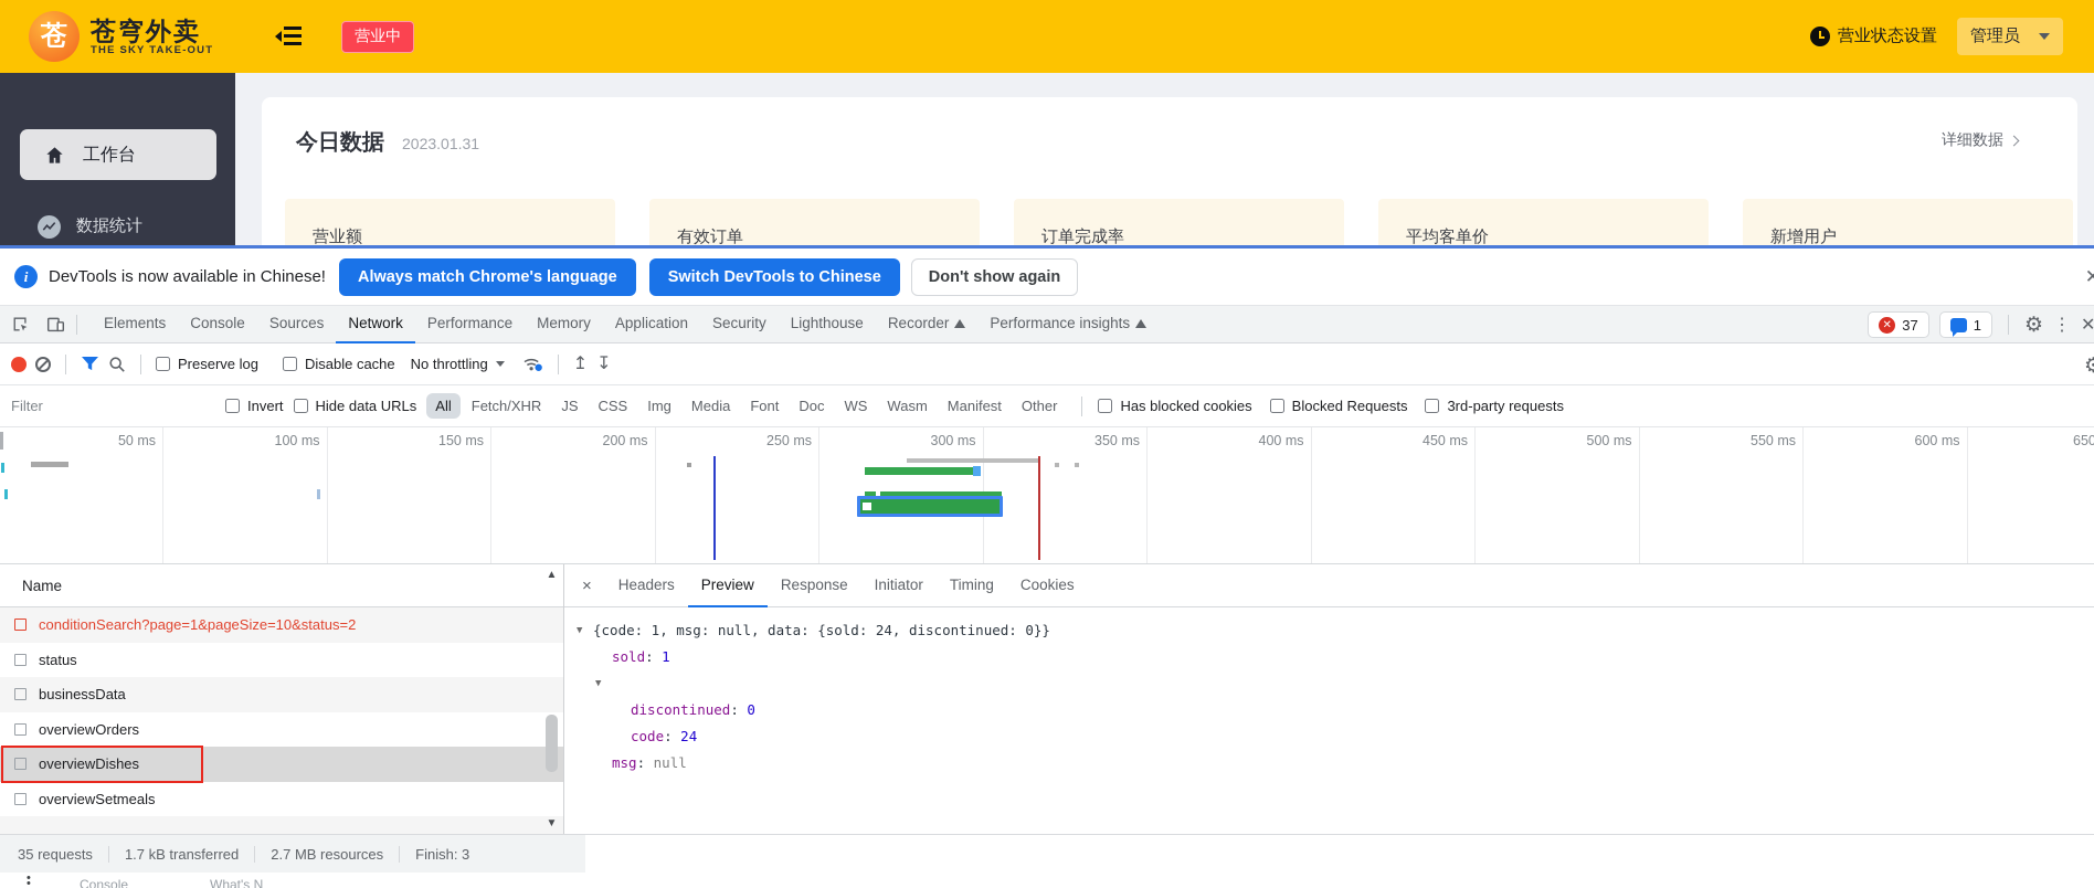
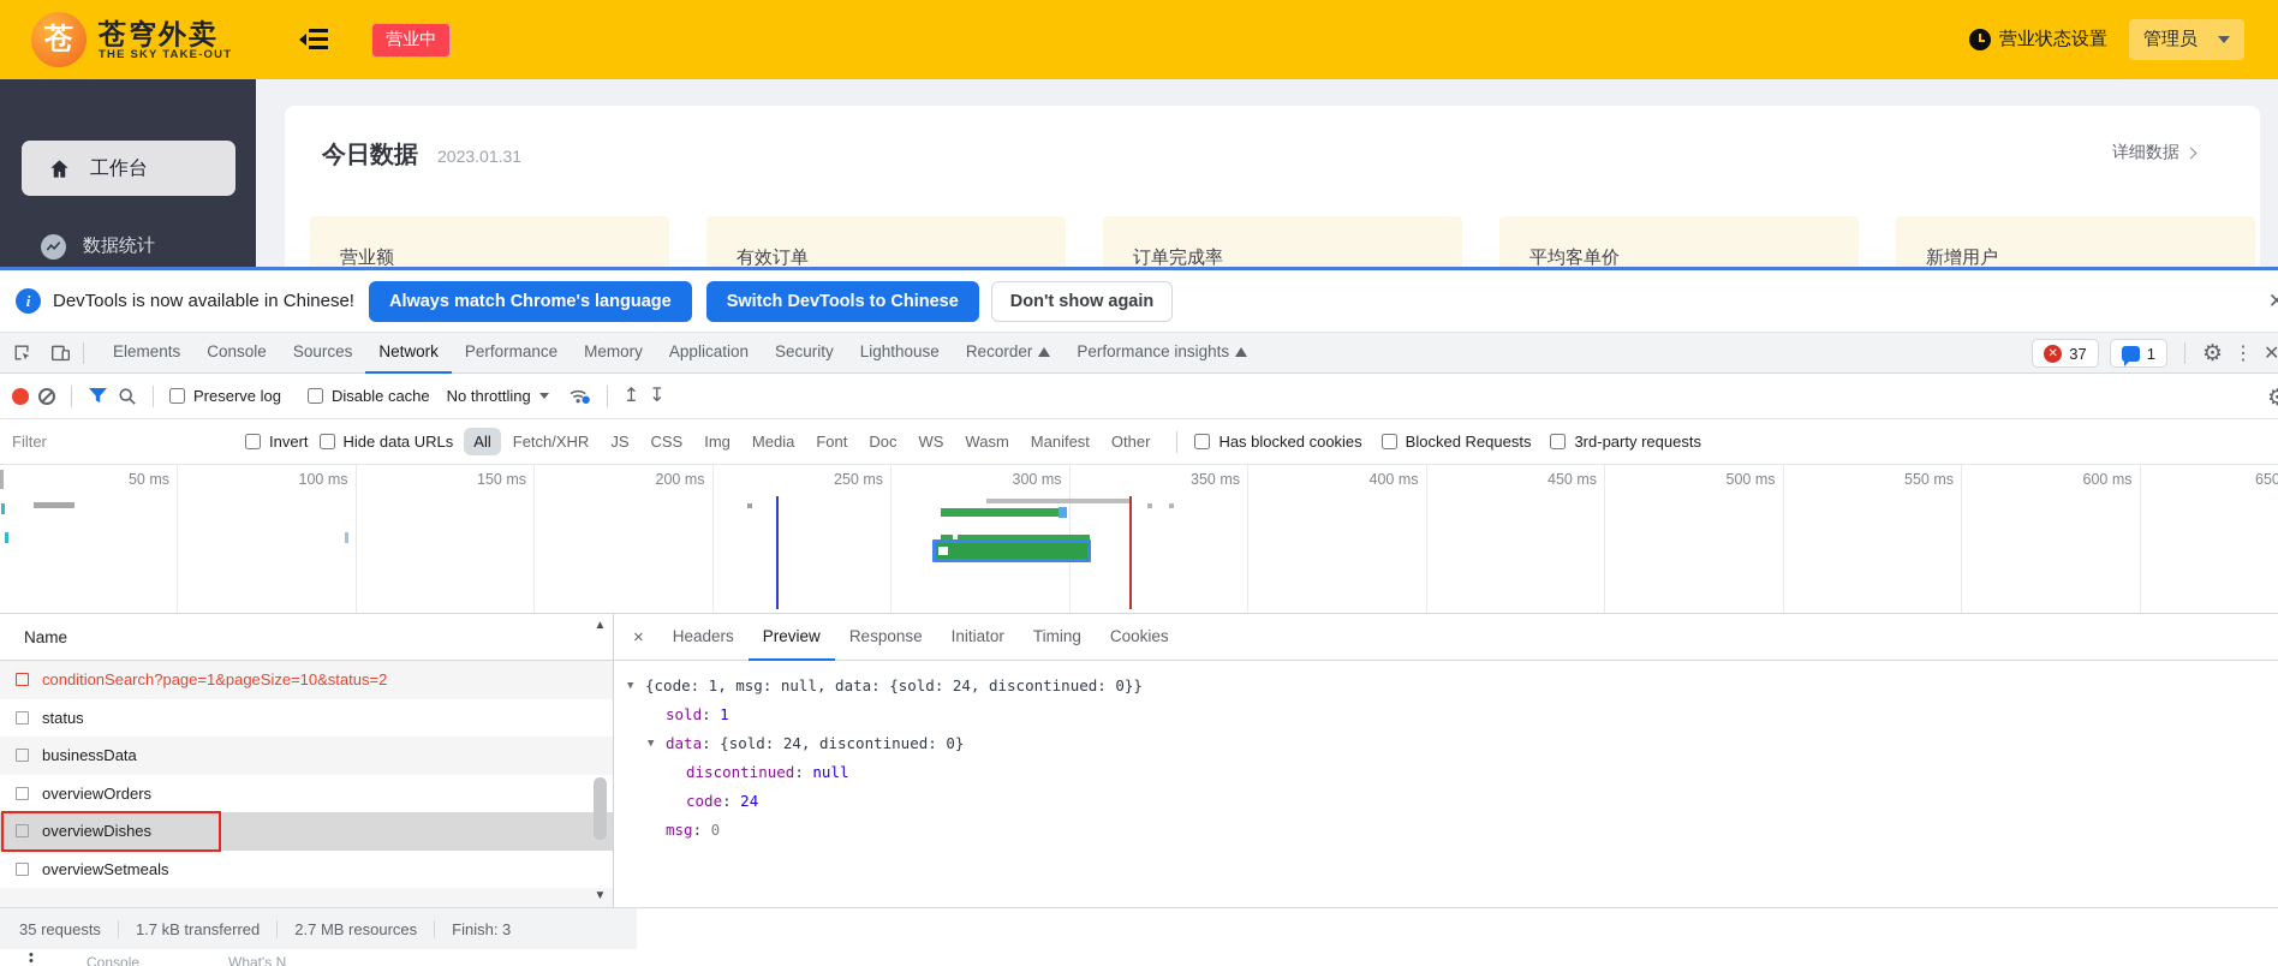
  苍
  苍穹外卖
  THE SKY TAKE-OUT
  营业中
  营业状态设置
  管理员
  工作台
  数据统计
  今日数据
  2023.01.31
  详细数据
  营业额
  有效订单
  订单完成率
  平均客单价
  新增用户
  i
  DevTools is now available in Chinese!
  Always match Chrome's language
  Switch DevTools to Chinese
  Don't show again
  ✕
  Elements
  Console
  Sources
  Network
  Performance
  Memory
  Application
  Security
  Lighthouse
  Recorder
  Performance insights
  ✕
  37
  1
  ⚙
  ⋮
  ✕
  Preserve log
  Disable cache
  No throttling
  ↥
  ↧
  ⚙
  Filter
  Invert
  Hide data URLs
  All
  Fetch/XHR
  JS
  CSS
  Img
  Media
  Font
  Doc
  WS
  Wasm
  Manifest
  Other
  Has blocked cookies
  Blocked Requests
  3rd-party requests
  50 ms
  100 ms
  150 ms
  200 ms
  250 ms
  300 ms
  350 ms
  400 ms
  450 ms
  500 ms
  550 ms
  600 ms
  Name
  conditionSearch?page=1&pageSize=10&status=2
  status
  businessData
  overviewOrders
  overviewDishes
  overviewSetmeals
  ▲
  ▼
  ×
  Headers
  Preview
  Response
  Initiator
  Timing
  Cookies
  ▼
  {code: 1, msg: null, data: {sold: 24, discontinued: 0}}
  sold: 1
  ▼
+ data: {sold: 24, discontinued: 0}
- discontinued: 0
+ discontinued: null
  code: 24
- msg: null
+ msg: 0
  35 requests
  1.7 kB transferred
  2.7 MB resources
  Finish: 3
  •
  •
  Console
  What's N
